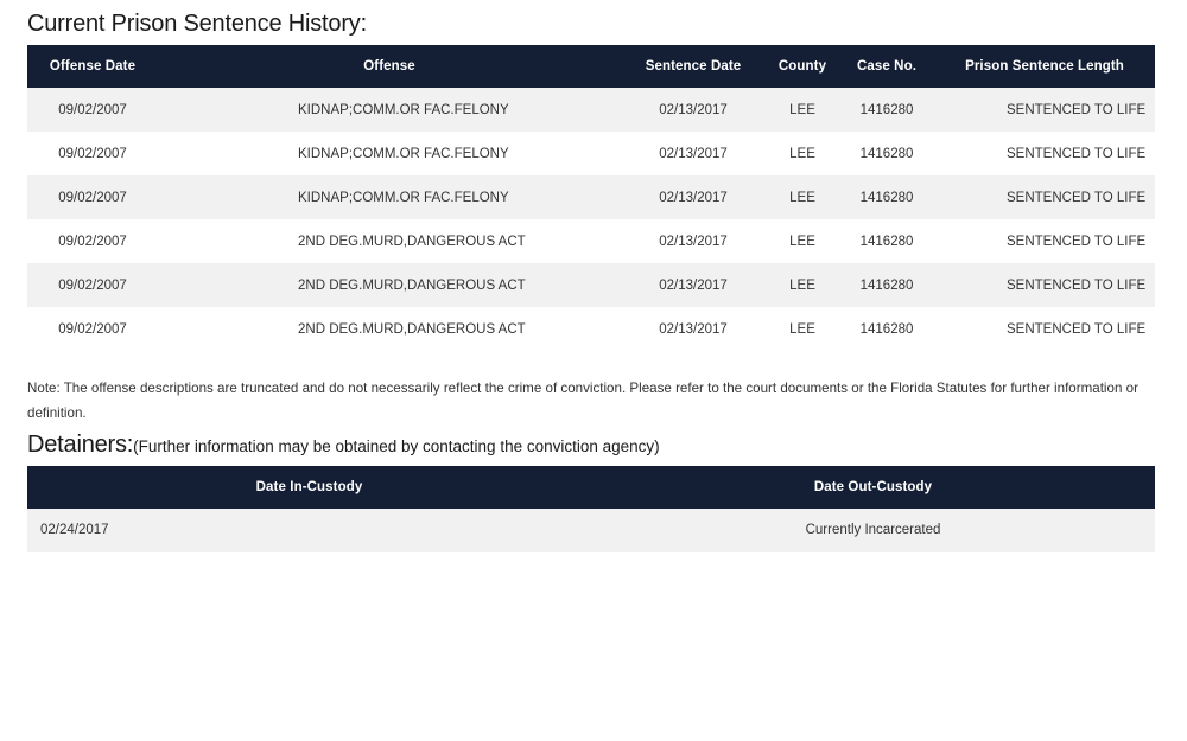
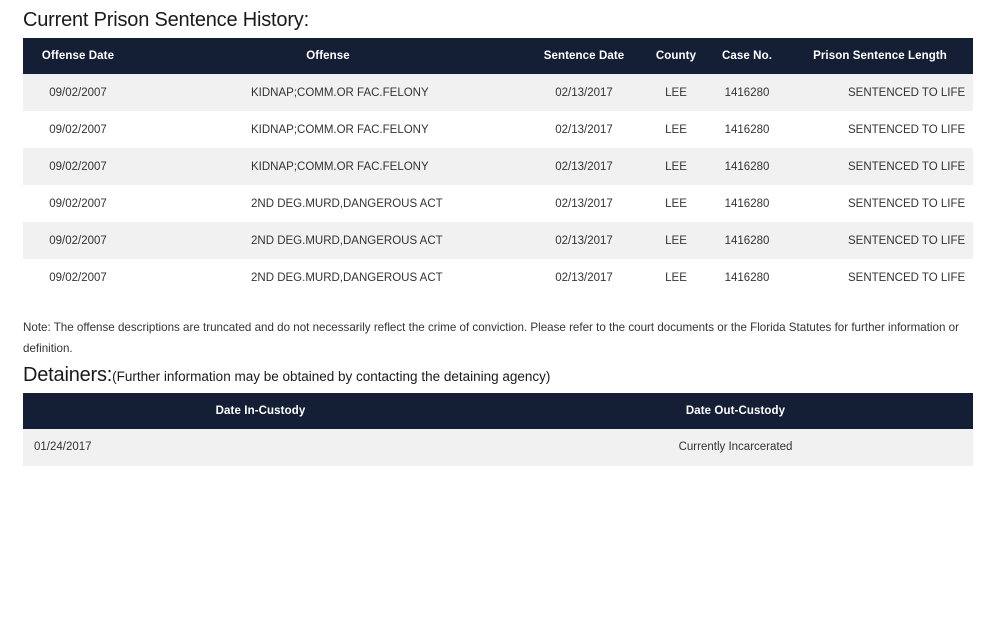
  Current Prison Sentence History:
  Offense Date	Offense	Sentence Date	County	Case No.	Prison Sentence Length
  09/02/2007	KIDNAP;COMM.OR FAC.FELONY	02/13/2017	LEE	1416280	SENTENCED TO LIFE
  09/02/2007	KIDNAP;COMM.OR FAC.FELONY	02/13/2017	LEE	1416280	SENTENCED TO LIFE
  09/02/2007	KIDNAP;COMM.OR FAC.FELONY	02/13/2017	LEE	1416280	SENTENCED TO LIFE
  09/02/2007	2ND DEG.MURD,DANGEROUS ACT	02/13/2017	LEE	1416280	SENTENCED TO LIFE
  09/02/2007	2ND DEG.MURD,DANGEROUS ACT	02/13/2017	LEE	1416280	SENTENCED TO LIFE
  09/02/2007	2ND DEG.MURD,DANGEROUS ACT	02/13/2017	LEE	1416280	SENTENCED TO LIFE
  Note: The offense descriptions are truncated and do not necessarily reflect the crime of conviction. Please refer to the court documents or the Florida Statutes for further information or definition.
  Detainers:
- (Further information may be obtained by contacting the conviction agency)
+ (Further information may be obtained by contacting the detaining agency)
  Date In-Custody	Date Out-Custody
- 02/24/2017	Currently Incarcerated
+ 01/24/2017	Currently Incarcerated
